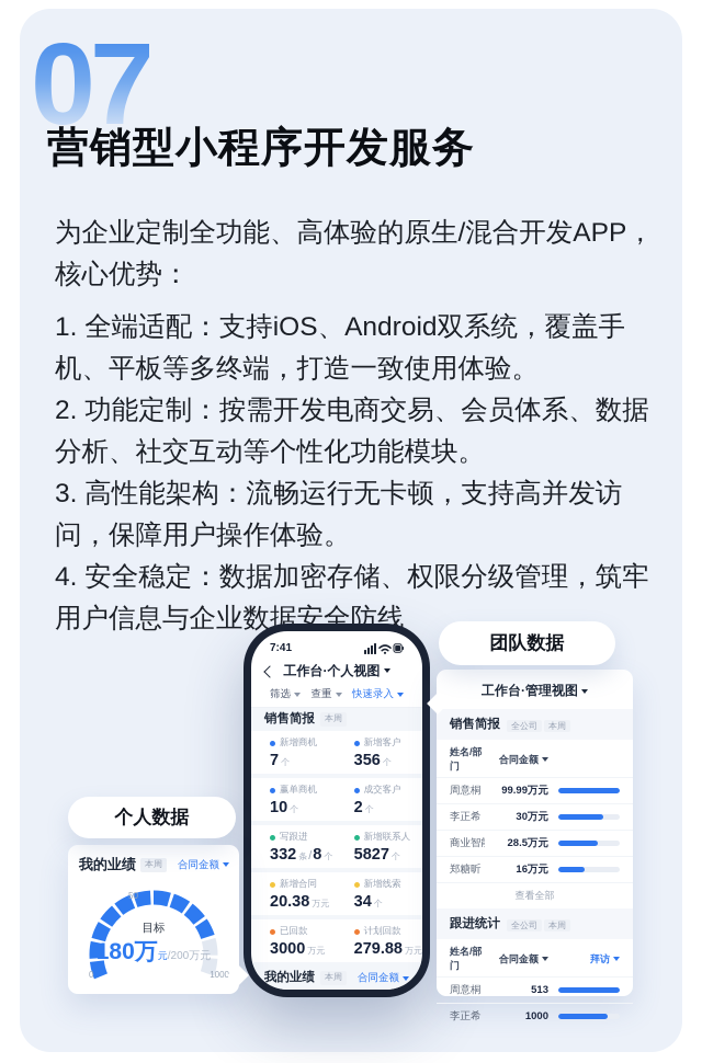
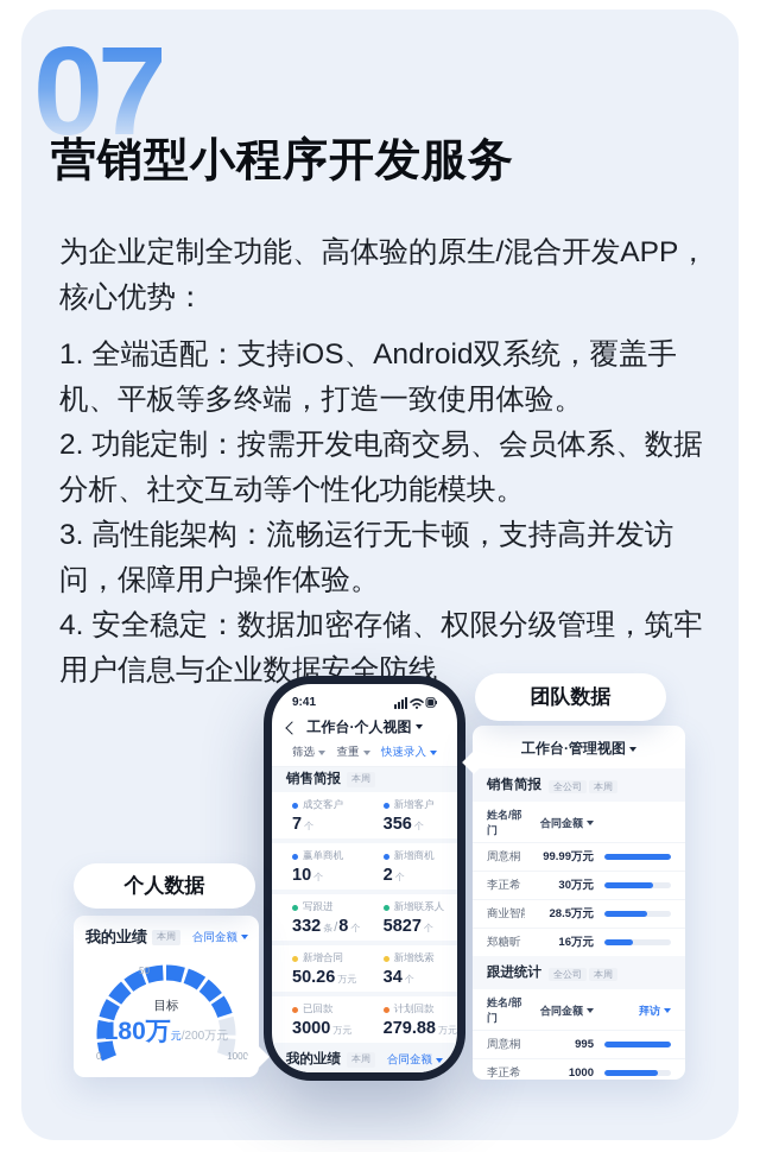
  07
  营销型小程序开发服务
  为企业定制全功能、高体验的原生/混合开发APP，核心优势：
  1. 全端适配：支持iOS、Android双系统，覆盖手机、平板等多终端，打造一致使用体验。
  2. 功能定制：按需开发电商交易、会员体系、数据分析、社交互动等个性化功能模块。
  3. 高性能架构：流畅运行无卡顿，支持高并发访问，保障用户操作体验。
  4. 安全稳定：数据加密存储、权限分级管理，筑牢用户信息与企业数据安全防线
  个人数据
  我的业绩
  本周
  合同金额
  目标
  180万元/200万元
  0
  50
  100
- 7:41
+ 9:41
  工作台·个人视图
  筛选
  查重
  快速录入
  销售简报
  本周
- 新增商机
+ 成交客户
  7 个
  新增客户
  356 个
  赢单商机
  10 个
- 成交客户
+ 新增商机
  2 个
  写跟进
  332 条/8 个
  新增联系人
  5827 个
  新增合同
- 20.38 万元
+ 50.26 万元
  新增线索
  34 个
  已回款
  3000 万元
  计划回款
  279.88 万元
  我的业绩
  本周
  合同金额
  团队数据
  工作台·管理视图
  销售简报
  全公司 本周
  姓名/部门
  合同金额
  周意桐
  99.99万元
  李正希
  30万元
  28.5万元
  郑糖昕
  16万元
- 查看全部
  跟进统计
  全公司 本周
  姓名/部门
  合同金额
  拜访
  周意桐
- 513
+ 995
  李正希
  1000
